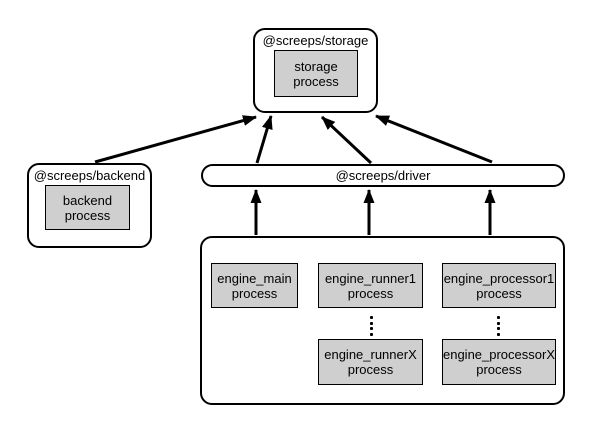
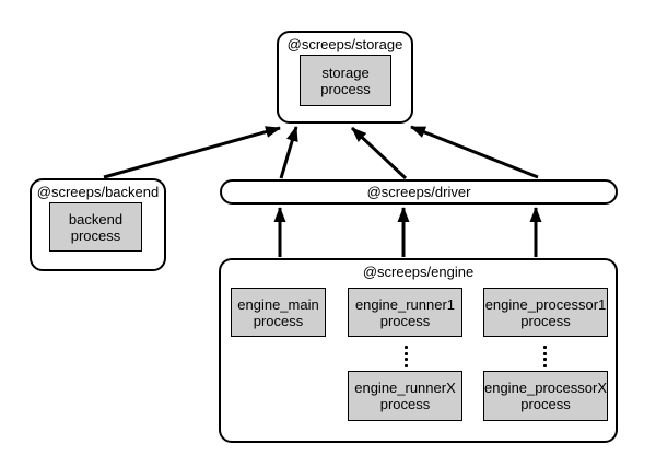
  @screeps/storage
  storage
  process
  @screeps/backend
  backend
  process
  @screeps/driver
+ @screeps/engine
  engine_main
  process
  engine_runner1
  process
  engine_processor1
  process
  engine_runnerX
  process
  engine_processorX
  process
